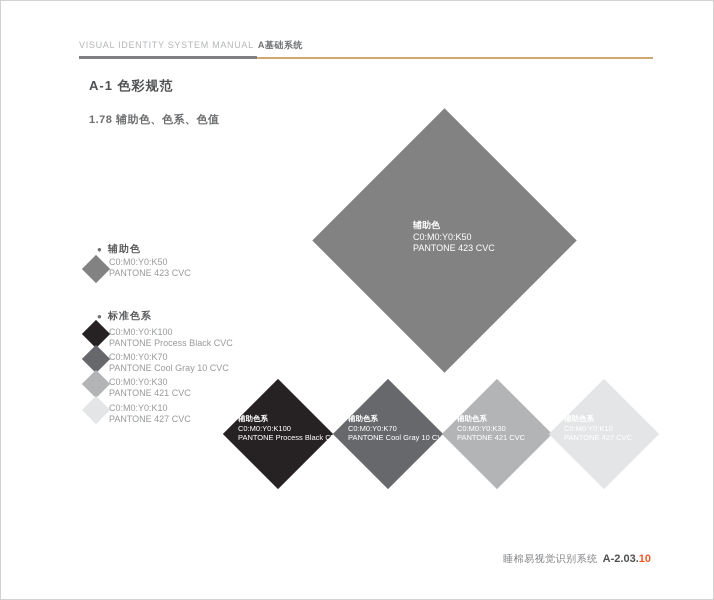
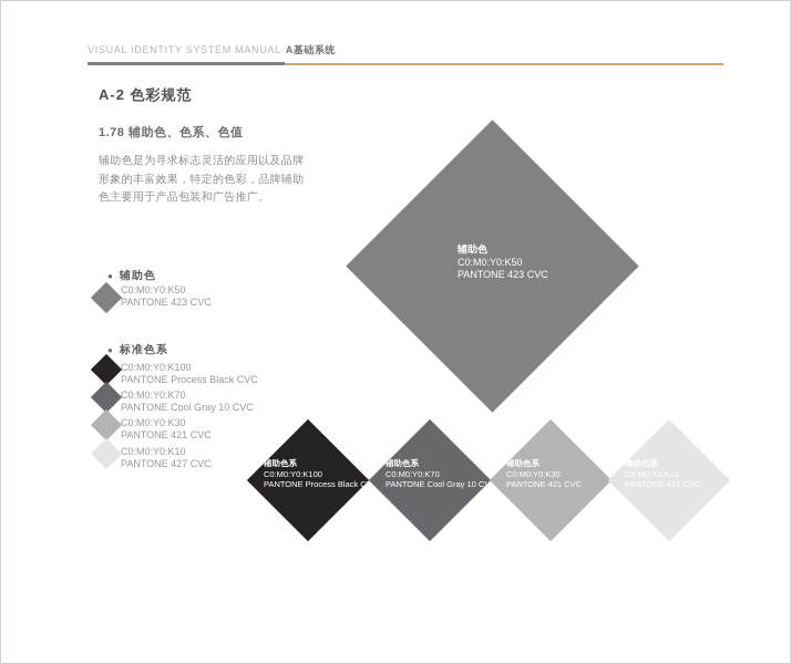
  VISUAL IDENTITY SYSTEM MANUAL A基础系统
- A-1 色彩规范
+ A-2 色彩规范
  1.78 辅助色、色系、色值
+ 辅助色是为寻求标志灵活的应用以及品牌形象的丰富效果，特定的色彩，品牌辅助色主要用于产品包装和广告推广。
  ● 辅助色
  C0:M0:Y0:K50
  PANTONE 423 CVC
  ● 标准色系
  C0:M0:Y0:K100
  PANTONE Process Black CVC
  C0:M0:Y0:K70
  PANTONE Cool Gray 10 CVC
  C0:M0:Y0:K30
  PANTONE 421 CVC
  C0:M0:Y0:K10
  PANTONE 427 CVC
  辅助色
  C0:M0:Y0:K50
  PANTONE 423 CVC
  辅助色系
  C0:M0:Y0:K100
  PANTONE Process Black CV
  辅助色系
  C0:M0:Y0:K70
  PANTONE Cool Gray 10 CV
  辅助色系
  C0:M0:Y0:K30
  PANTONE 421 CVC
  辅助色系
  C0:M0:Y0:K10
  PANTONE 427 CVC
- 睡棉易视觉识别系统 A-2.03.10
